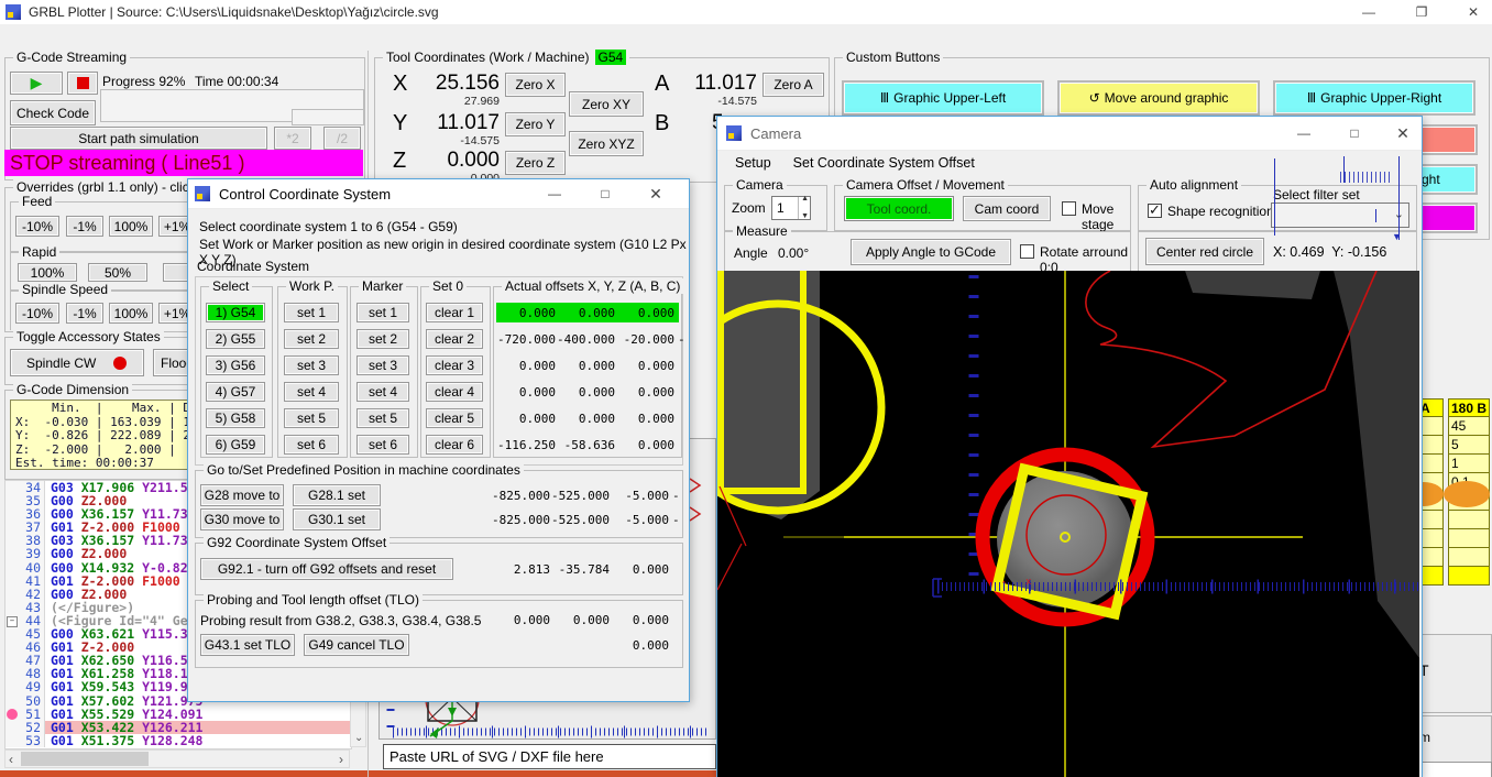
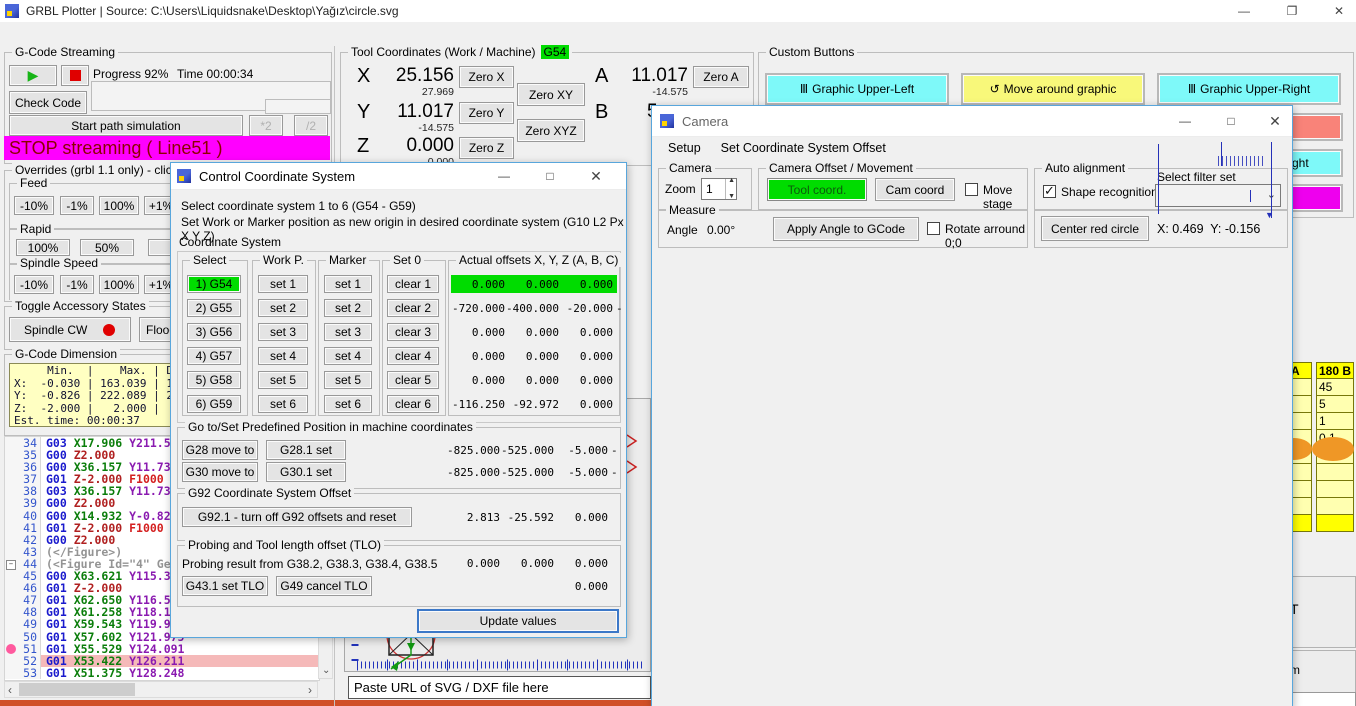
  GRBL Plotter | Source: C:\Users\Liquidsnake\Desktop\Yağız\circle.svg
  —
  ❐
  ✕
  G-Code Streaming
  ▶
  Progress 92%
  Time 00:00:34
  Check Code
  Start path simulation
  *2
  /2
  STOP streaming ( Line51 )
  Overrides (grbl 1.1 only) - clic
  Feed
  -10%
  -1%
  100%
  +1%
  Rapid
  100%
  50%
  Spindle Speed
  -10%
  -1%
  100%
  +1%
  Toggle Accessory States
  Spindle CW
  Floo
  G-Code Dimension
  X: -0.030 | 163.039 |
  Y: -0.826 | 222.089 |
  Z: -2.000 | 2.000 |
  Est. time: 00:00:37
  34
  G03 X17.906 Y211.5
  35
  G00 Z2.000
  36
  G00 X36.157 Y11.73
  37
  G01 Z-2.000 F1000
  38
  G03 X36.157 Y11.73
  39
  G00 Z2.000
  40
  G00 X14.932 Y-0.82
  41
  G01 Z-2.000 F1000
  42
  G00 Z2.000
  43
  (</Figure>)
  −
  44
  (<Figure Id="4" Ge
  45
  G00 X63.621 Y115.3
  46
  G01 Z-2.000
  47
  G01 X62.650 Y116.5
  48
  G01 X61.258 Y118.1
  49
  G01 X59.543 Y119.9
  50
  G01 X57.602 Y121.9
  51
  G01 X55.529 Y124.091
  52
  G01 X53.422 Y126.211
  53
  G01 X51.375 Y128.248
  ⌄
  ‹
  ›
  Tool Coordinates (Work / Machine)
  G54
  X
  25.156
  27.969
  Zero X
  Zero XY
  Y
  11.017
  -14.575
  Zero Y
  Zero XYZ
  Z
  0.000
  Zero Z
  A
  11.017
  -14.575
  Zero A
  B
  Custom Buttons
  Ⅲ
  Graphic Upper-Left
  ↺
  Move around graphic
  Ⅲ
  Graphic Upper-Right
  ght
  Paste URL of SVG / DXF file here
  A
  180 B
  45
  5
  1
  T
  m
  Control Coordinate System
  —
  □
  ✕
  Select coordinate system 1 to 6 (G54 - G59)
  Set Work or Marker position as new origin in desired coordinate system (G10 L2 Px X Y Z)
  Coordinate System
  Select
  1) G54
  2) G55
  3) G56
  4) G57
  5) G58
  6) G59
  Work P.
  set 1
  set 2
  set 3
  set 4
  set 5
  set 6
  Marker
  set 1
  set 2
  set 3
  set 4
  set 5
  set 6
  Set 0
  clear 1
  clear 2
  clear 3
  clear 4
  clear 5
  clear 6
  Actual offsets X, Y, Z (A, B, C)
  0.000
  0.000
  0.000
  -720.000
  -400.000
  -20.000
  -
  0.000
  0.000
  0.000
  0.000
  0.000
  0.000
  0.000
  0.000
  0.000
  -116.250
- -58.636
+ -92.972
  0.000
  Go to/Set Predefined Position in machine coordinates
  G28 move to
  G28.1 set
  -825.000
  -525.000
  -5.000
  -
  G30 move to
  G30.1 set
  -825.000
  -525.000
  -5.000
  -
  G92 Coordinate System Offset
  G92.1 - turn off G92 offsets and reset
  2.813
- -35.784
+ -25.592
  0.000
  Probing and Tool length offset (TLO)
  Probing result from G38.2, G38.3, G38.4, G38.5
  0.000
  0.000
  0.000
  G43.1 set TLO
  G49 cancel TLO
  0.000
+ Update values
  Camera
  —
  □
  ✕
  Setup Set Coordinate System Offset
  Camera
  Zoom
  1
  Camera Offset / Movement
  Tool coord.
  Cam coord
  Move stage
  Auto alignment
  Shape recognitio
  Select filter set
  Measure
  Angle
  0.00°
  Apply Angle to GCode
  Rotate arround 0;0
  Center red circle
  X: 0.469 Y: -0.156
- x
  ▼
